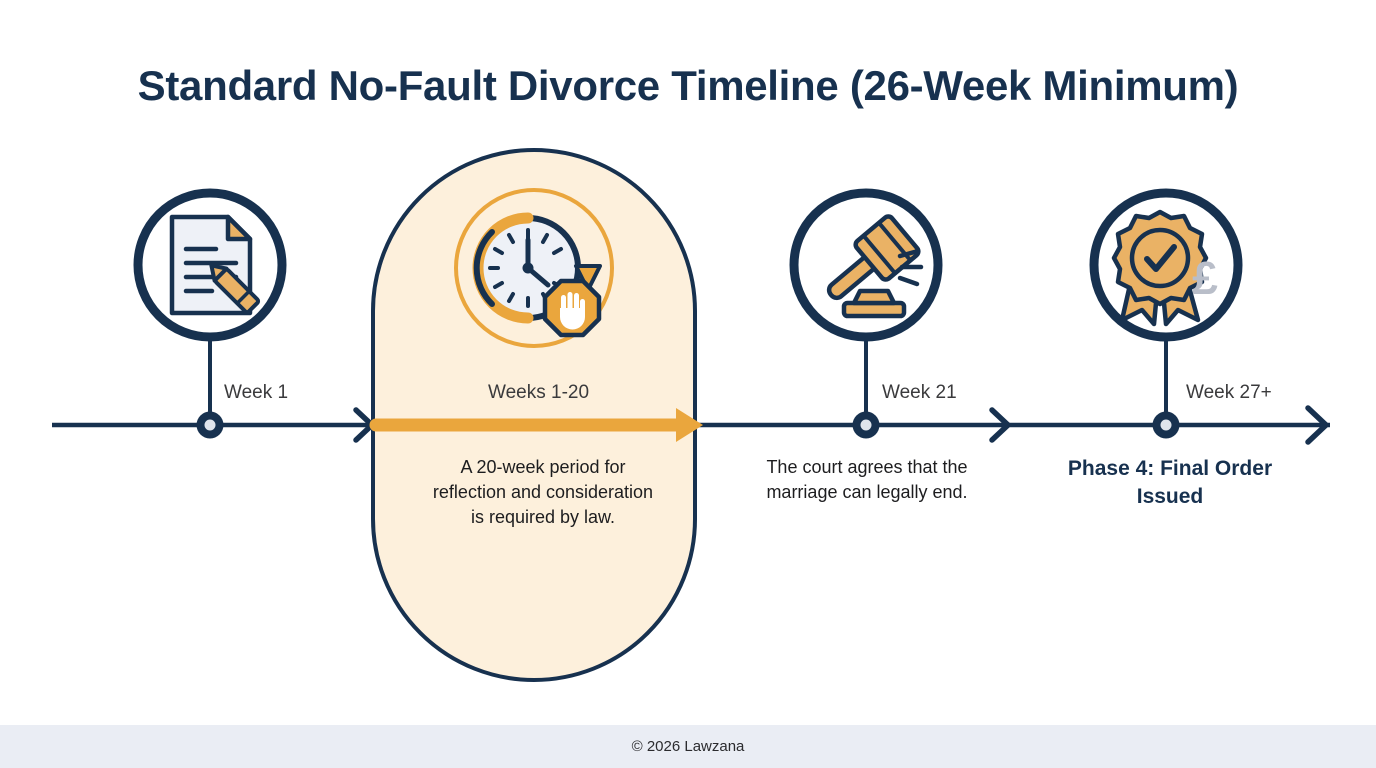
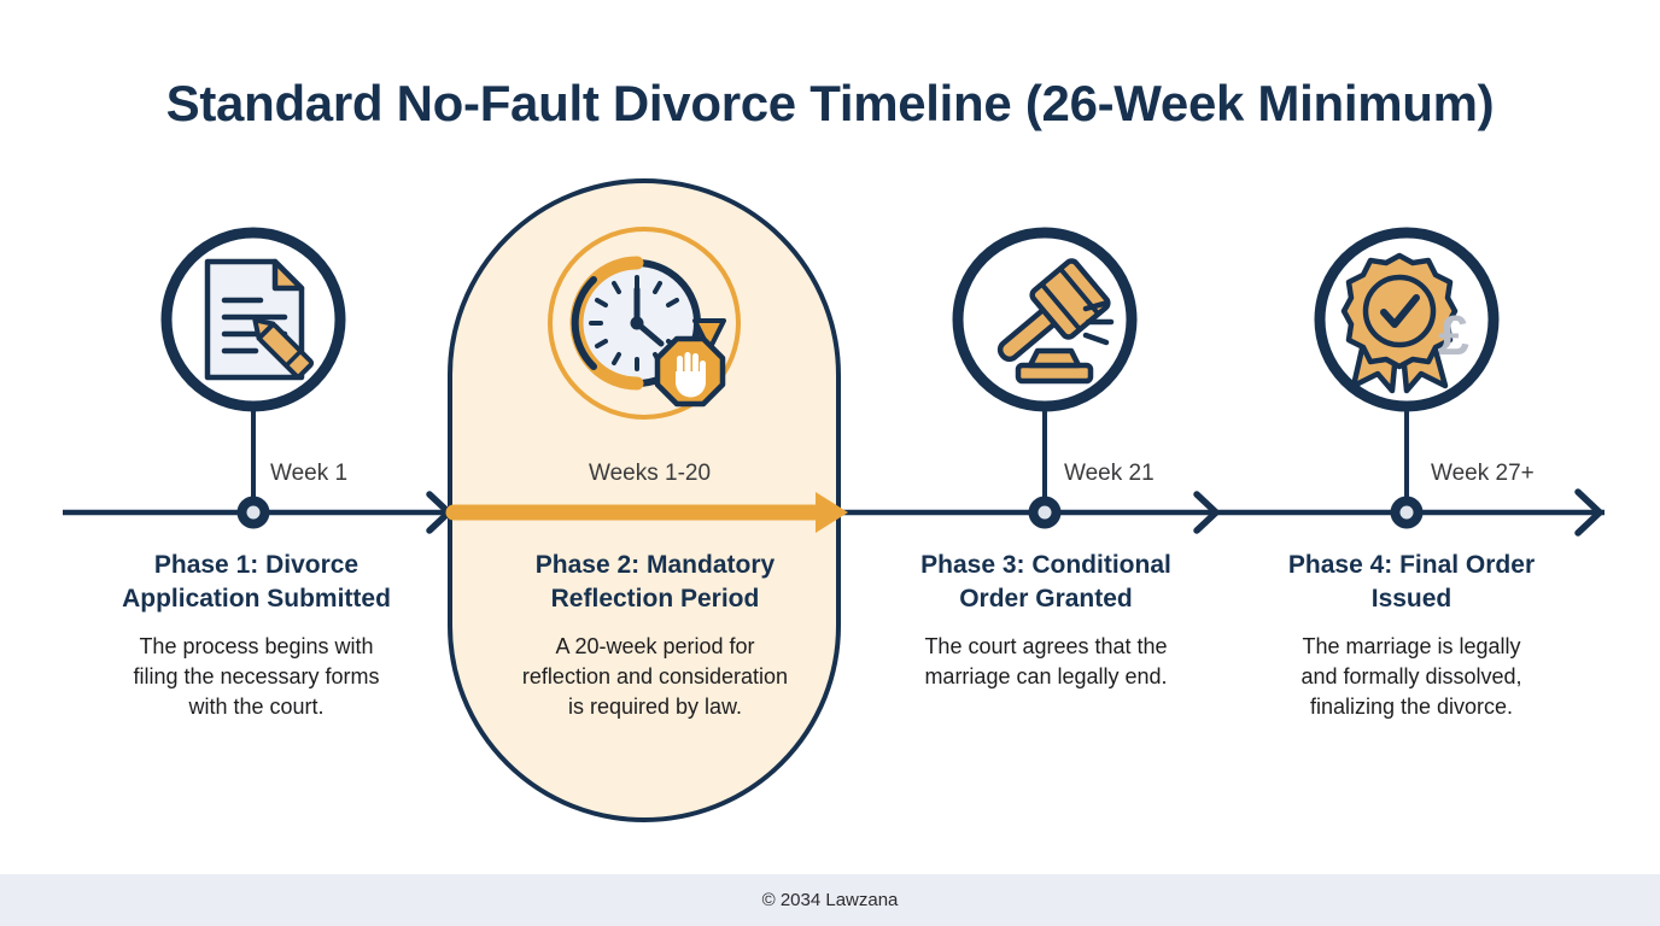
  Standard No-Fault Divorce Timeline (26-Week Minimum)
  £
  Week 1
  Weeks 1-20
  Week 21
  Week 27+
+ Phase 1: Divorce
+ Application Submitted
+ The process begins with
+ filing the necessary forms
+ with the court.
+ Phase 2: Mandatory
+ Reflection Period
  A 20-week period for
  reflection and consideration
  is required by law.
+ Phase 3: Conditional
+ Order Granted
  The court agrees that the
  marriage can legally end.
  Phase 4: Final Order
  Issued
+ The marriage is legally
+ and formally dissolved,
+ finalizing the divorce.
- © 2026 Lawzana
+ © 2034 Lawzana
